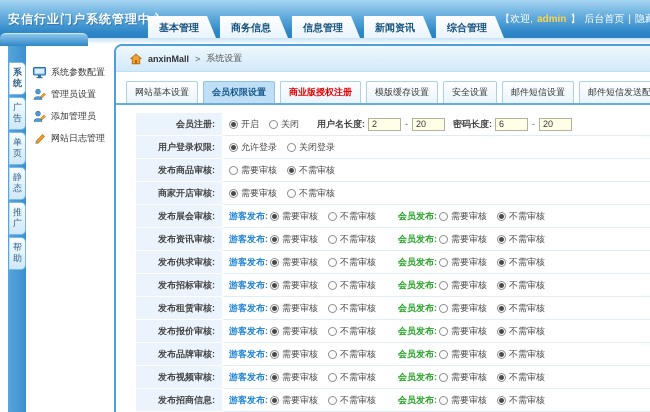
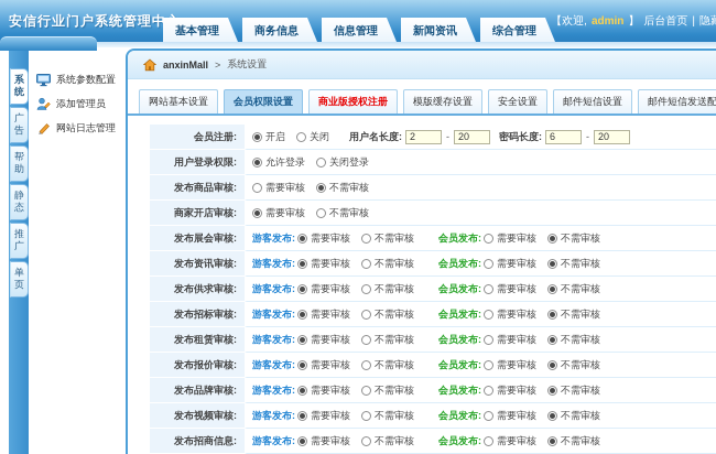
  安信行业门户系统管理中
  基本管理
  商务信息
  信息管理
  新闻资讯
  综合管理
  【欢迎,
  admin
  】
  后台首页
  |
  系统
  广告
- 单页
+ 帮助
  静态
  推广
- 帮助
+ 单页
  系统参数配置
- 管理员设置
  添加管理员
  网站日志管理
  anxinMall
  >
  系统设置
  网站基本设置
  会员权限设置
  商业版授权注册
  模版缓存设置
  安全设置
  邮件短信设置
  邮件短信发送配
  会员注册:
  开启
  关闭
  用户名长度:
  2
  -
  20
  密码长度:
  6
  -
  20
  用户登录权限:
  允许登录
  关闭登录
  发布商品审核:
  需要审核
  不需审核
  商家开店审核:
  需要审核
  不需审核
  发布展会审核:
  游客发布:
  需要审核
  不需审核
  会员发布:
  需要审核
  不需审核
  发布资讯审核:
  游客发布:
  需要审核
  不需审核
  会员发布:
  需要审核
  不需审核
  发布供求审核:
  游客发布:
  需要审核
  不需审核
  会员发布:
  需要审核
  不需审核
  发布招标审核:
  游客发布:
  需要审核
  不需审核
  会员发布:
  需要审核
  不需审核
  发布租赁审核:
  游客发布:
  需要审核
  不需审核
  会员发布:
  需要审核
  不需审核
  发布报价审核:
  游客发布:
  需要审核
  不需审核
  会员发布:
  需要审核
  不需审核
  发布品牌审核:
  游客发布:
  需要审核
  不需审核
  会员发布:
  需要审核
  不需审核
  发布视频审核:
  游客发布:
  需要审核
  不需审核
  会员发布:
  需要审核
  不需审核
  发布招商信息:
  游客发布:
  需要审核
  不需审核
  会员发布:
  需要审核
  不需审核
